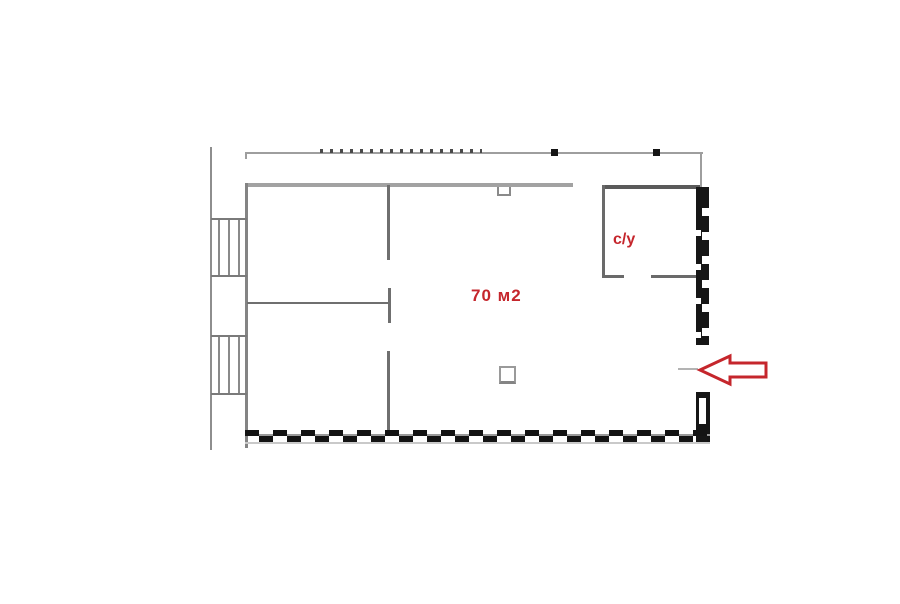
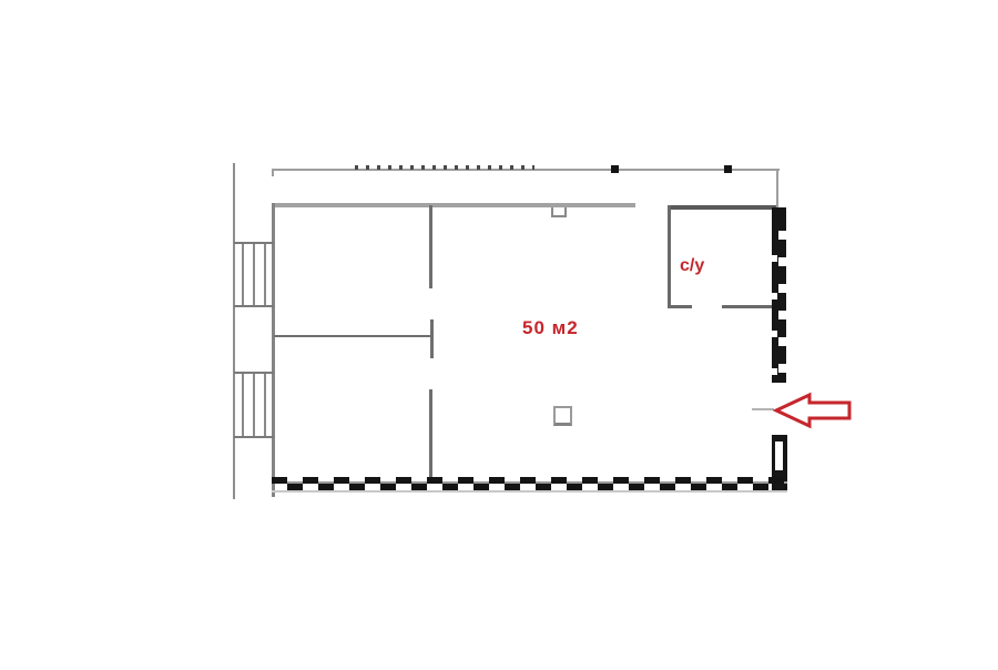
- 70 м2
+ 50 м2
  с/у
